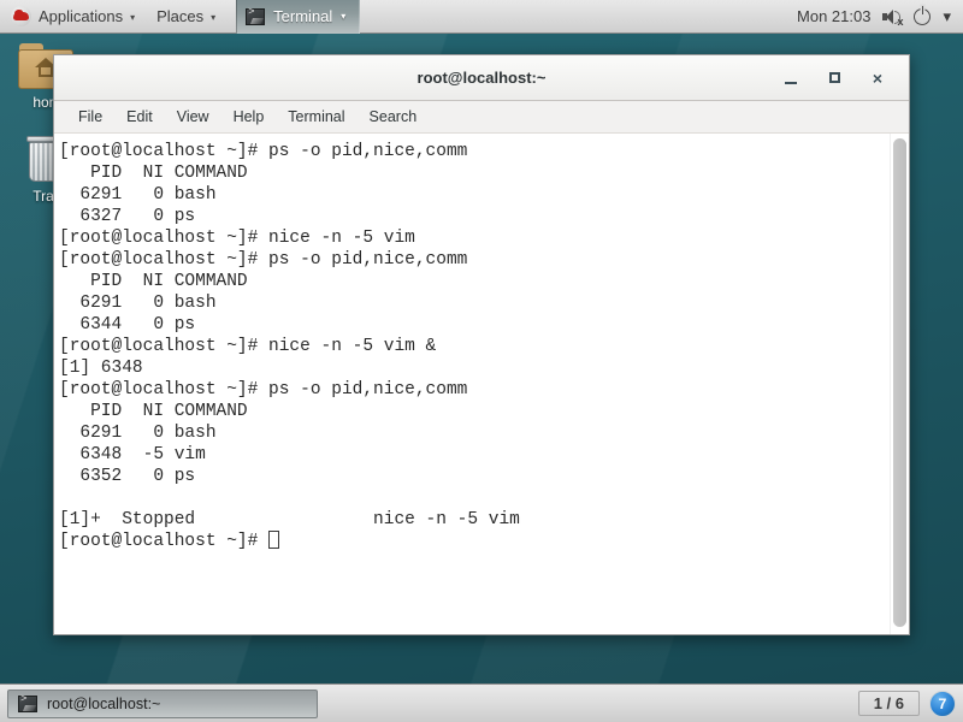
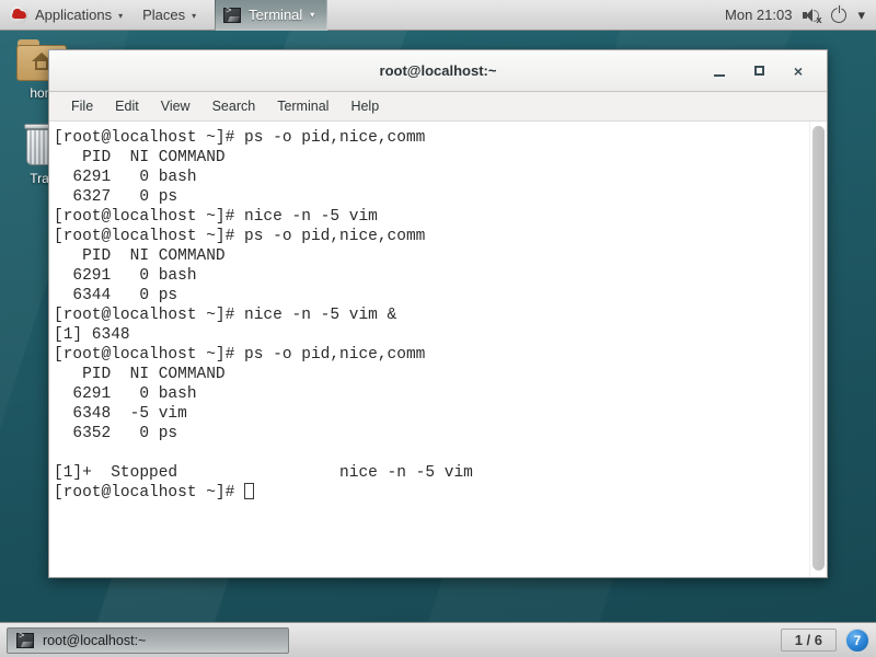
  Tra
  root@localhost:~
  ×
  File
  Edit
  View
- Help
+ Search
  Terminal
- Search
+ Help
  [root@localhost ~]# ps -o pid,nice,comm
  PID NI COMMAND
  6291 0 bash
  6327 0 ps
  [root@localhost ~]# nice -n -5 vim
  [root@localhost ~]# ps -o pid,nice,comm
  PID NI COMMAND
  6291 0 bash
  6344 0 ps
  [root@localhost ~]# nice -n -5 vim &
  [1] 6348
  [root@localhost ~]# ps -o pid,nice,comm
  PID NI COMMAND
  6291 0 bash
  6348 -5 vim
  6352 0 ps
  [1]+ Stopped nice -n -5 vim
  [root@localhost ~]#
  Applications
  ▾
  Places
  ▾
  Terminal
  ▾
  Mon 21:03
  x
  ▾
  root@localhost:~
  1 / 6
  7
